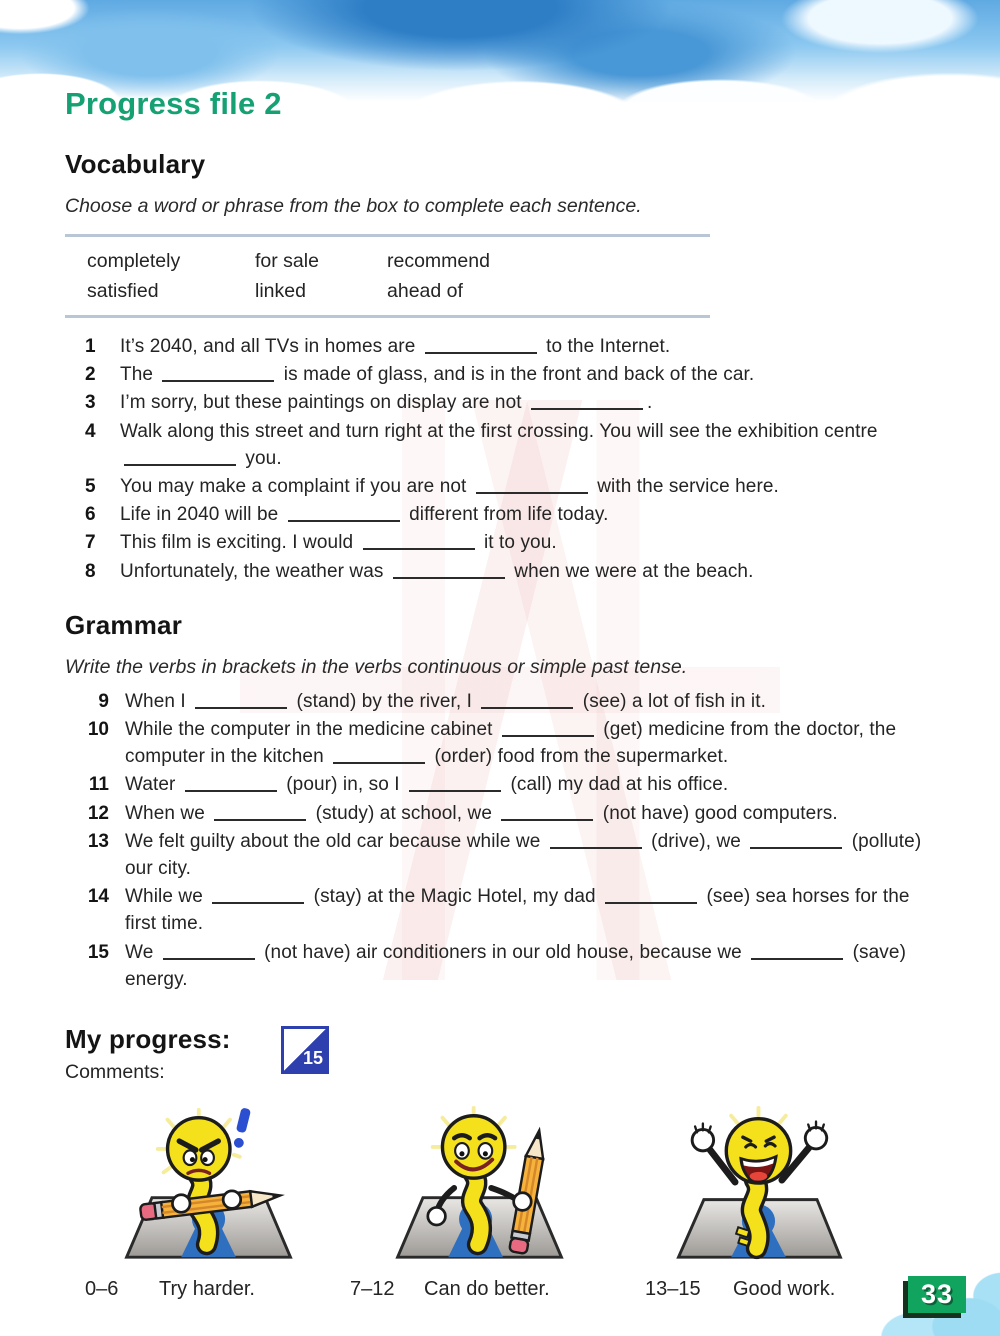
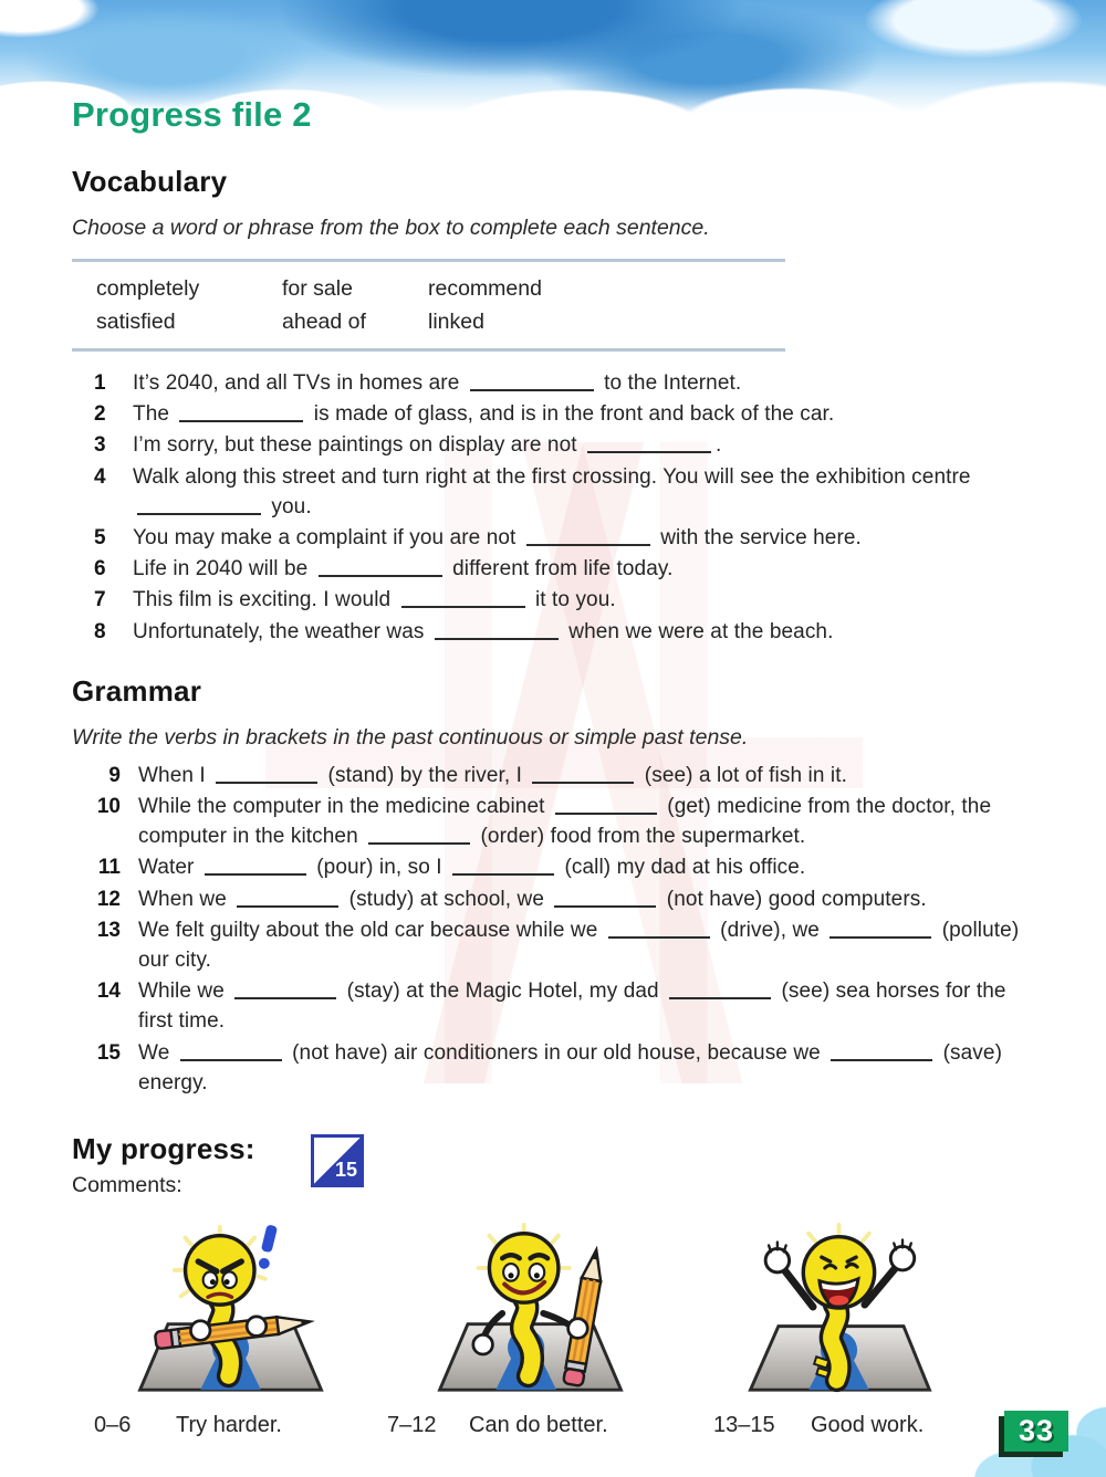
  Progress file 2
  Vocabulary
  Choose a word or phrase from the box to complete each sentence.
  completely
  satisfied
  for sale
- linked
+ ahead of
  recommend
- ahead of
+ linked
  1
  It’s 2040, and all TVs in homes are to the Internet.
  2
  The is made of glass, and is in the front and back of the car.
  3
  I’m sorry, but these paintings on display are not .
  4
  Walk along this street and turn right at the first crossing. You will see the exhibition centre you.
  5
  You may make a complaint if you are not with the service here.
  6
  Life in 2040 will be different from life today.
  7
  This film is exciting. I would it to you.
  8
  Unfortunately, the weather was when we were at the beach.
  Grammar
- Write the verbs in brackets in the verbs continuous or simple past tense.
+ Write the verbs in brackets in the past continuous or simple past tense.
  9
  When I (stand) by the river, I (see) a lot of fish in it.
  10
  While the computer in the medicine cabinet (get) medicine from the doctor, the computer in the kitchen (order) food from the supermarket.
  11
  Water (pour) in, so I (call) my dad at his office.
  12
  When we (study) at school, we (not have) good computers.
  13
  We felt guilty about the old car because while we (drive), we (pollute) our city.
  14
  While we (stay) at the Magic Hotel, my dad (see) sea horses for the first time.
  15
  We (not have) air conditioners in our old house, because we (save) energy.
  My progress:
  Comments:
  15
  0–6
  Try harder.
  7–12
  Can do better.
  13–15
  Good work.
  33
